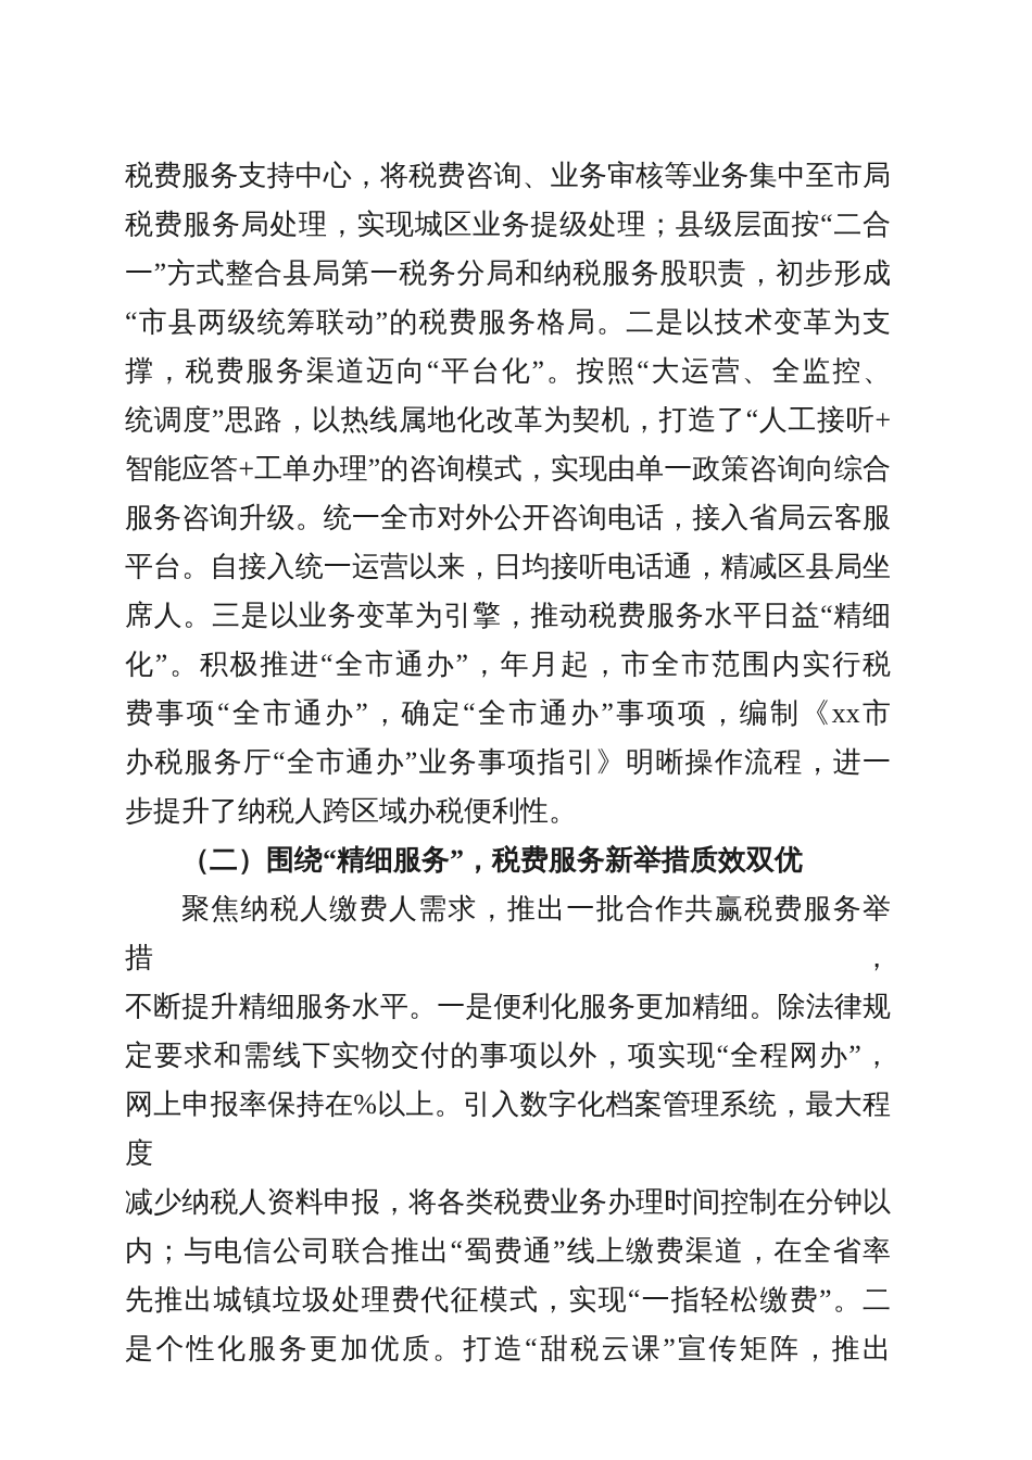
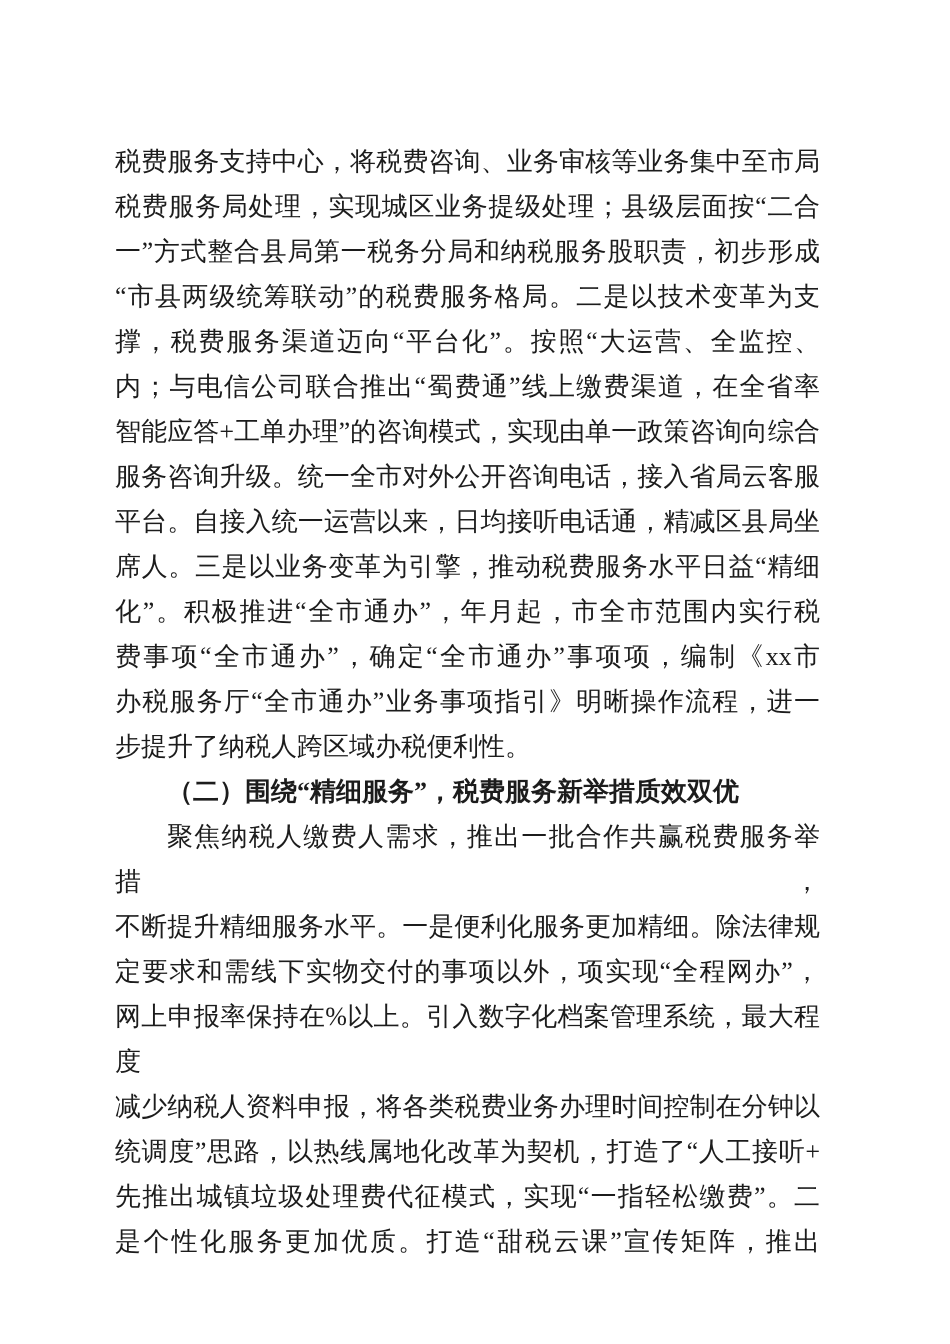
  税费服务支持中心，将税费咨询、业务审核等业务集中至市局
  税费服务局处理，实现城区业务提级处理；县级层面按“二合
  一”方式整合县局第一税务分局和纳税服务股职责，初步形成
  “市县两级统筹联动”的税费服务格局。二是以技术变革为支
  撑，税费服务渠道迈向“平台化”。按照“大运营、全监控、
- 统调度”思路，以热线属地化改革为契机，打造了“人工接听+
+ 内；与电信公司联合推出“蜀费通”线上缴费渠道，在全省率
  智能应答+工单办理”的咨询模式，实现由单一政策咨询向综合
  服务咨询升级。统一全市对外公开咨询电话，接入省局云客服
  平台。自接入统一运营以来，日均接听电话通，精减区县局坐
  席人。三是以业务变革为引擎，推动税费服务水平日益“精细
  化”。积极推进“全市通办”，年月起，市全市范围内实行税
  费事项“全市通办”，确定“全市通办”事项项，编制《xx市
  办税服务厅“全市通办”业务事项指引》明晰操作流程，进一
  步提升了纳税人跨区域办税便利性。
  （二）围绕“精细服务”，税费服务新举措质效双优
  聚焦纳税人缴费人需求，推出一批合作共赢税费服务举措，
  不断提升精细服务水平。一是便利化服务更加精细。除法律规
  定要求和需线下实物交付的事项以外，项实现“全程网办”，
  网上申报率保持在%以上。引入数字化档案管理系统，最大程度
  减少纳税人资料申报，将各类税费业务办理时间控制在分钟以
- 内；与电信公司联合推出“蜀费通”线上缴费渠道，在全省率
+ 统调度”思路，以热线属地化改革为契机，打造了“人工接听+
  先推出城镇垃圾处理费代征模式，实现“一指轻松缴费”。二
  是个性化服务更加优质。打造“甜税云课”宣传矩阵，推出
